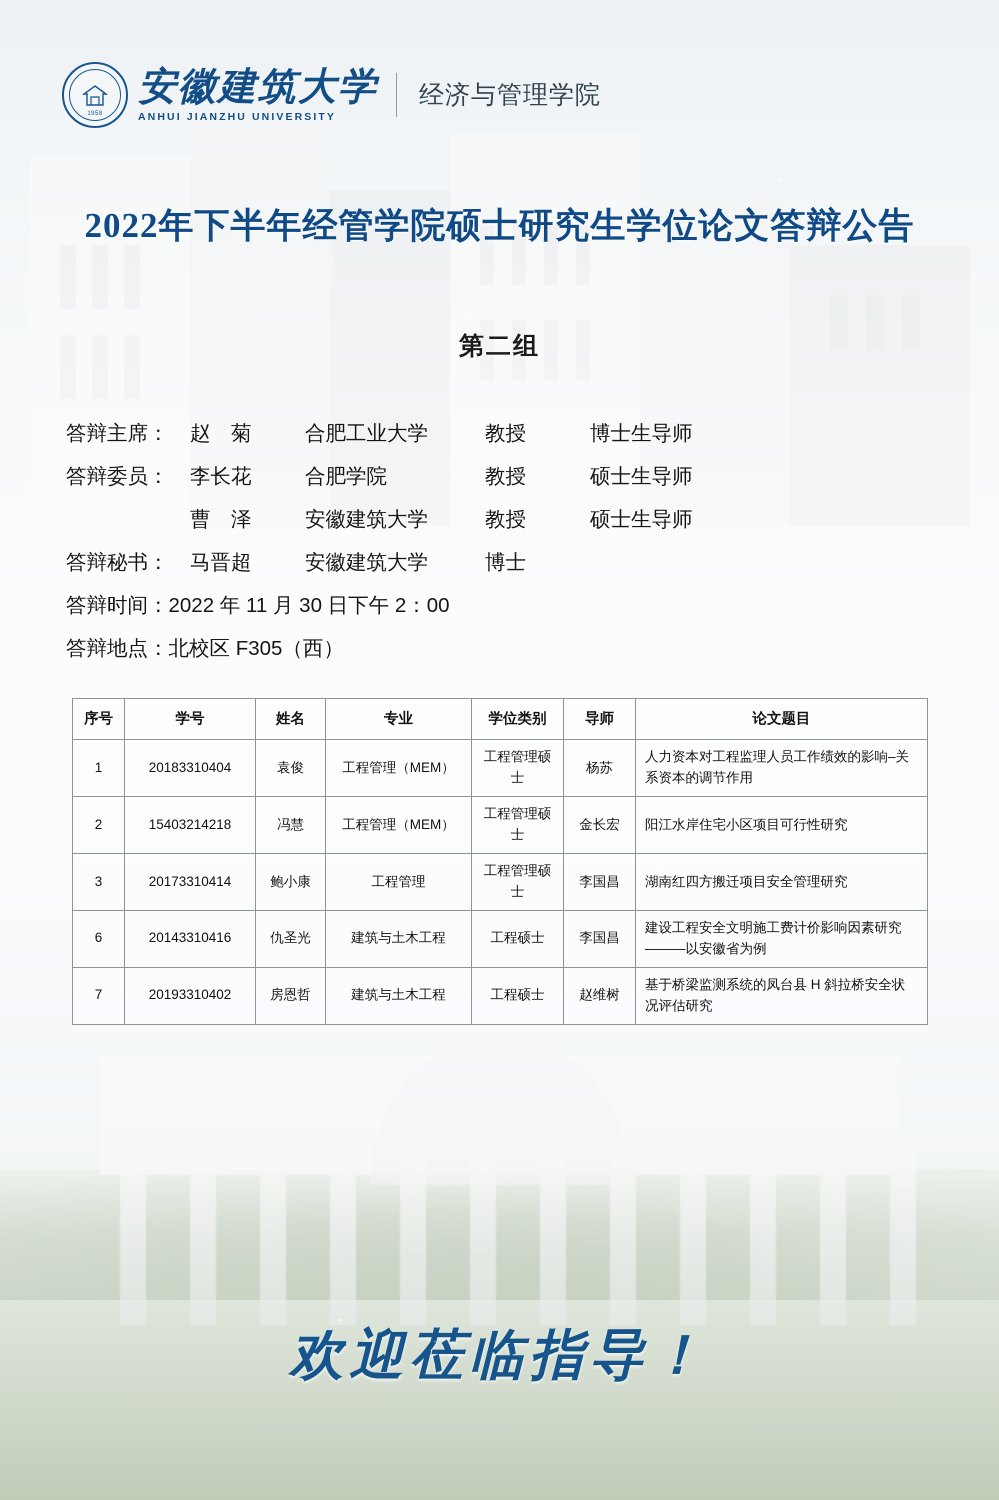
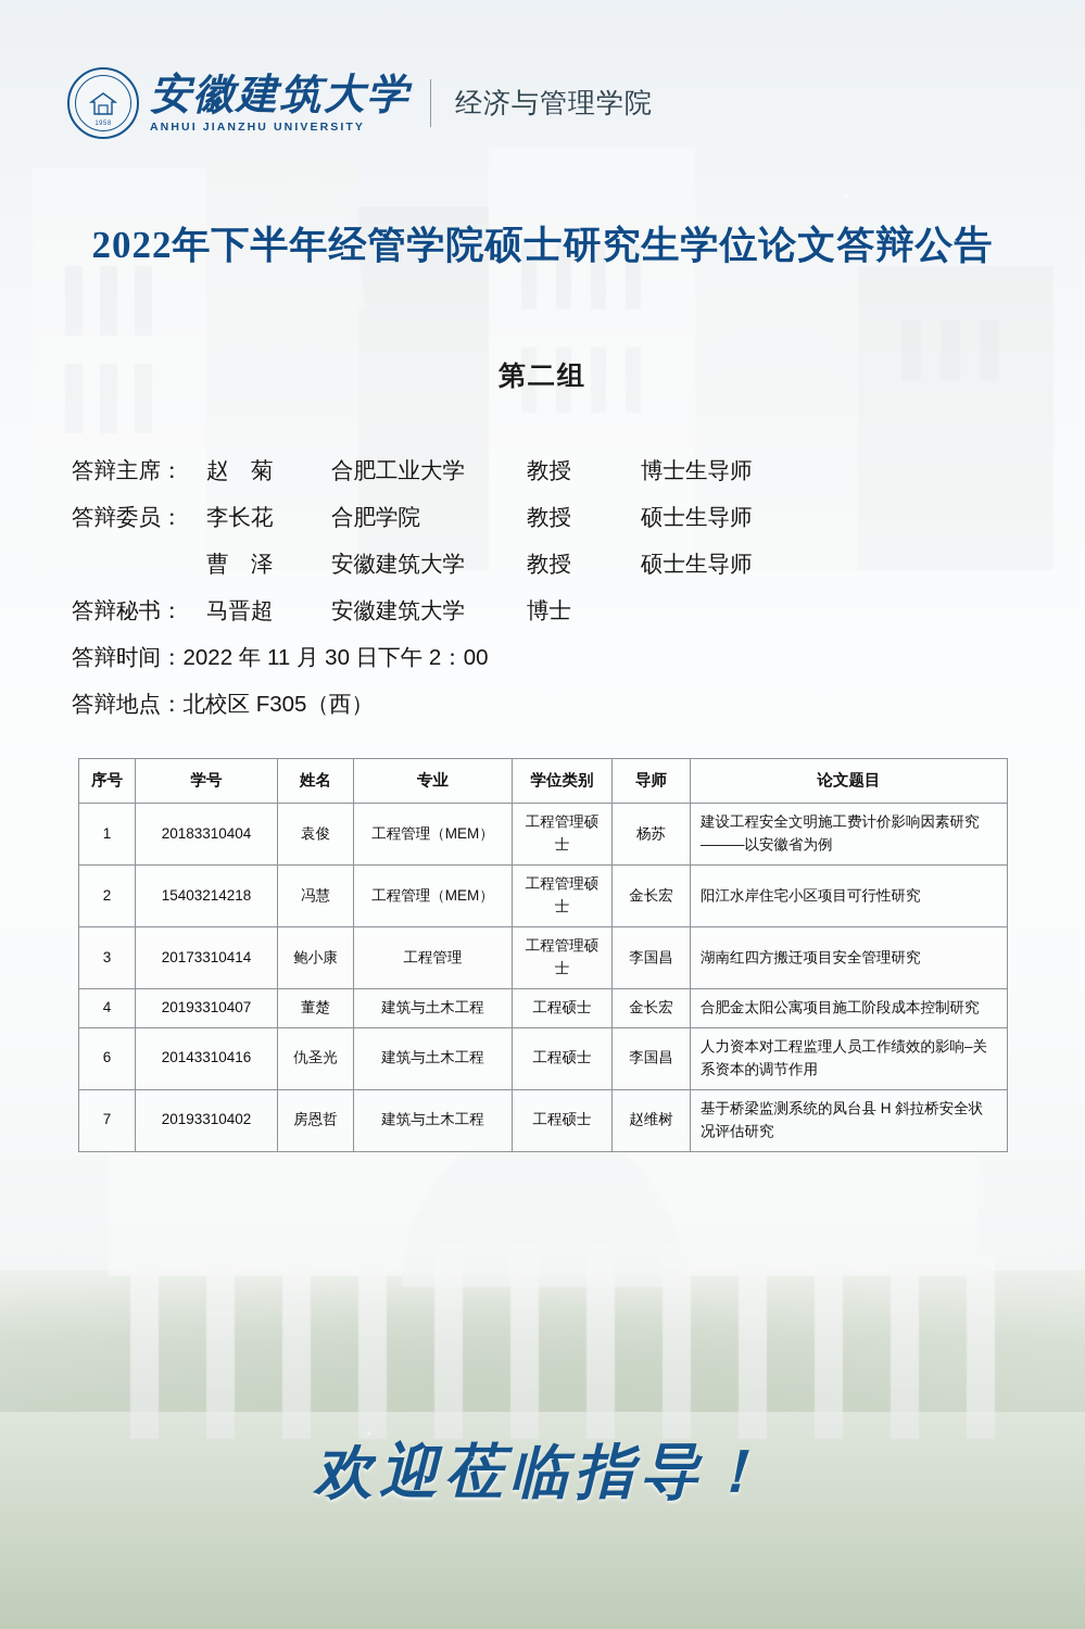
  安徽建筑大学
  ANHUI JIANZHU UNIVERSITY
  经济与管理学院
  2022年下半年经管学院硕士研究生学位论文答辩公告
  第二组
  答辩主席：
  赵 菊
  合肥工业大学
  教授
  博士生导师
  答辩委员：
  李长花
  合肥学院
  教授
  硕士生导师
  曹 泽
  安徽建筑大学
  教授
  硕士生导师
  答辩秘书：
  马晋超
  安徽建筑大学
  博士
  答辩时间：2022 年 11 月 30 日下午 2：00
  答辩地点：北校区 F305（西）
  序号	学号	姓名	专业	学位类别	导师	论文题目
- 1	20183310404	袁俊	工程管理（MEM）	工程管理硕士	杨苏	人力资本对工程监理人员工作绩效的影响–关系资本的调节作用
+ 1	20183310404	袁俊	工程管理（MEM）	工程管理硕士	杨苏	建设工程安全文明施工费计价影响因素研究———以安徽省为例
  2	15403214218	冯慧	工程管理（MEM）	工程管理硕士	金长宏	阳江水岸住宅小区项目可行性研究
  3	20173310414	鲍小康	工程管理	工程管理硕士	李国昌	湖南红四方搬迁项目安全管理研究
+ 4	20193310407	董楚	建筑与土木工程	工程硕士	金长宏	合肥金太阳公寓项目施工阶段成本控制研究
- 6	20143310416	仇圣光	建筑与土木工程	工程硕士	李国昌	建设工程安全文明施工费计价影响因素研究———以安徽省为例
+ 6	20143310416	仇圣光	建筑与土木工程	工程硕士	李国昌	人力资本对工程监理人员工作绩效的影响–关系资本的调节作用
  7	20193310402	房恩哲	建筑与土木工程	工程硕士	赵维树	基于桥梁监测系统的凤台县 H 斜拉桥安全状况评估研究
  欢迎莅临指导！
